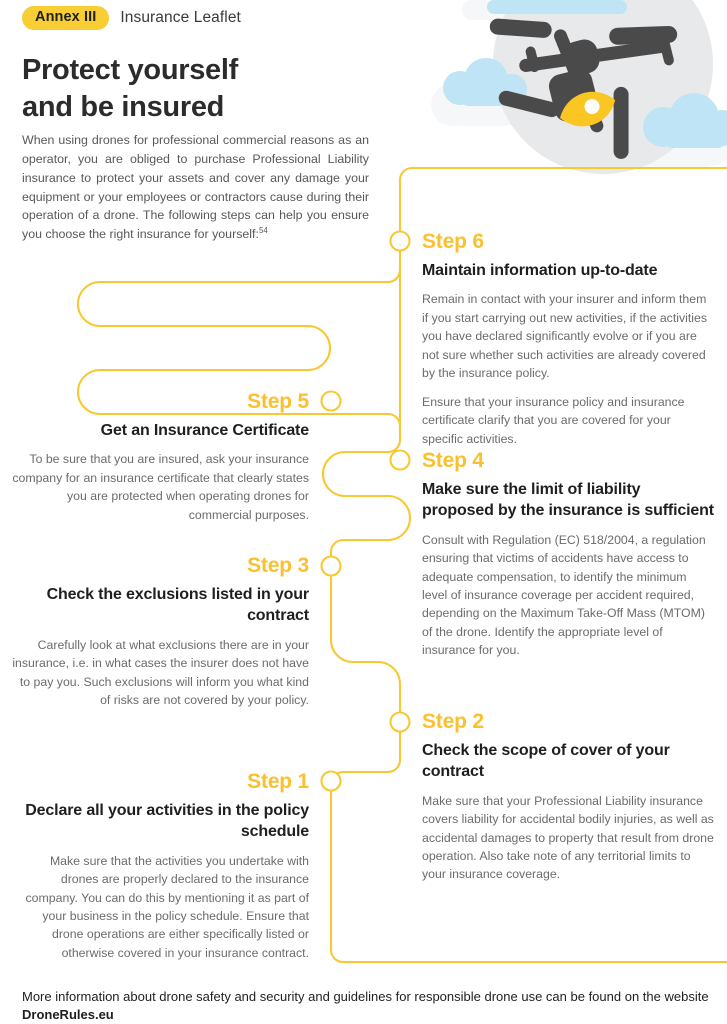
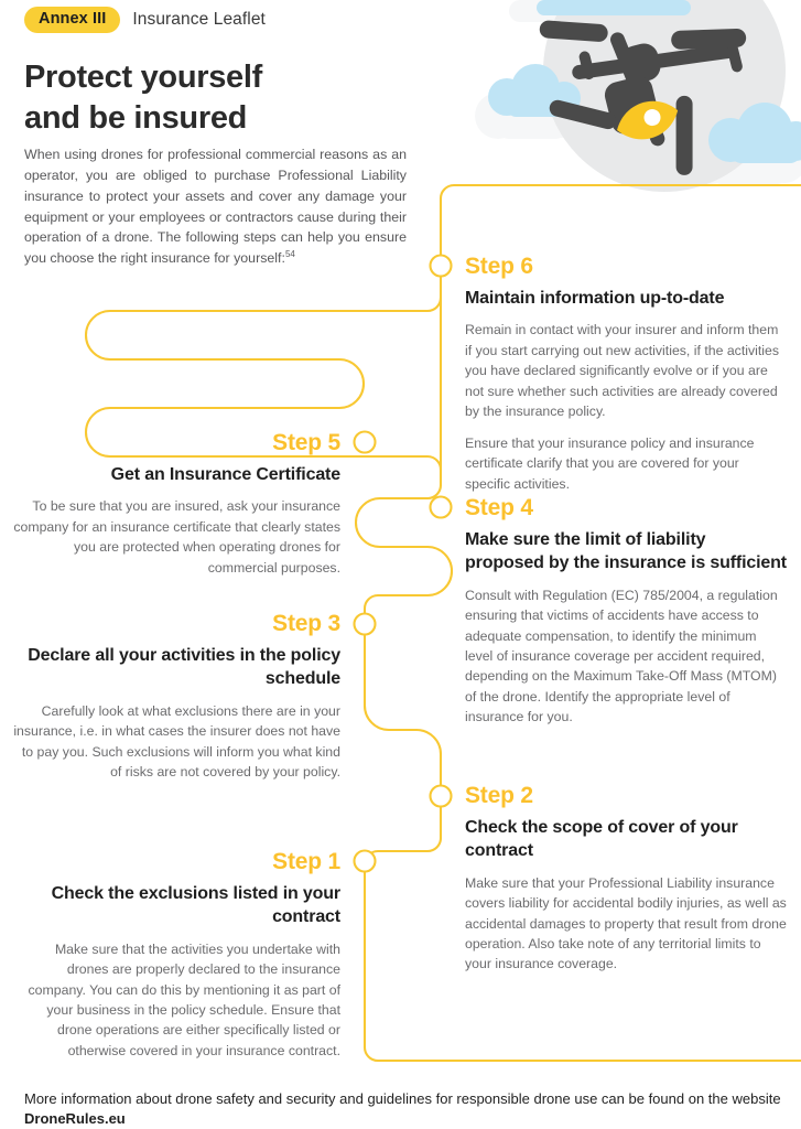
  Annex III
  Insurance Leaflet
  Protect yourself
  and be insured
  When using drones for professional commercial reasons as an operator, you are obliged to purchase Professional Liability insurance to protect your assets and cover any damage your equipment or your employees or contractors cause during their operation of a drone. The following steps can help you ensure you choose the right insurance for yourself:54
  Step 6
  Maintain information up-to-date
  Remain in contact with your insurer and inform them if you start carrying out new activities, if the activities you have declared significantly evolve or if you are not sure whether such activities are already covered by the insurance policy.
  Ensure that your insurance policy and insurance certificate clarify that you are covered for your specific activities.
  Step 5
  Get an Insurance Certificate
  To be sure that you are insured, ask your insurance company for an insurance certificate that clearly states you are protected when operating drones for commercial purposes.
  Step 4
  Make sure the limit of liability proposed by the insurance is sufficient
- Consult with Regulation (EC) 518/2004, a regulation ensuring that victims of accidents have access to adequate compensation, to identify the minimum level of insurance coverage per accident required, depending on the Maximum Take-Off Mass (MTOM) of the drone. Identify the appropriate level of insurance for you.
+ Consult with Regulation (EC) 785/2004, a regulation ensuring that victims of accidents have access to adequate compensation, to identify the minimum level of insurance coverage per accident required, depending on the Maximum Take-Off Mass (MTOM) of the drone. Identify the appropriate level of insurance for you.
  Step 3
- Check the exclusions listed in your contract
+ Declare all your activities in the policy schedule
  Carefully look at what exclusions there are in your insurance, i.e. in what cases the insurer does not have to pay you. Such exclusions will inform you what kind of risks are not covered by your policy.
  Step 2
  Check the scope of cover of your contract
  Make sure that your Professional Liability insurance covers liability for accidental bodily injuries, as well as accidental damages to property that result from drone operation. Also take note of any territorial limits to your insurance coverage.
  Step 1
- Declare all your activities in the policy schedule
+ Check the exclusions listed in your contract
  Make sure that the activities you undertake with drones are properly declared to the insurance company. You can do this by mentioning it as part of your business in the policy schedule. Ensure that drone operations are either specifically listed or otherwise covered in your insurance contract.
  More information about drone safety and security and guidelines for responsible drone use can be found on the website DroneRules.eu
